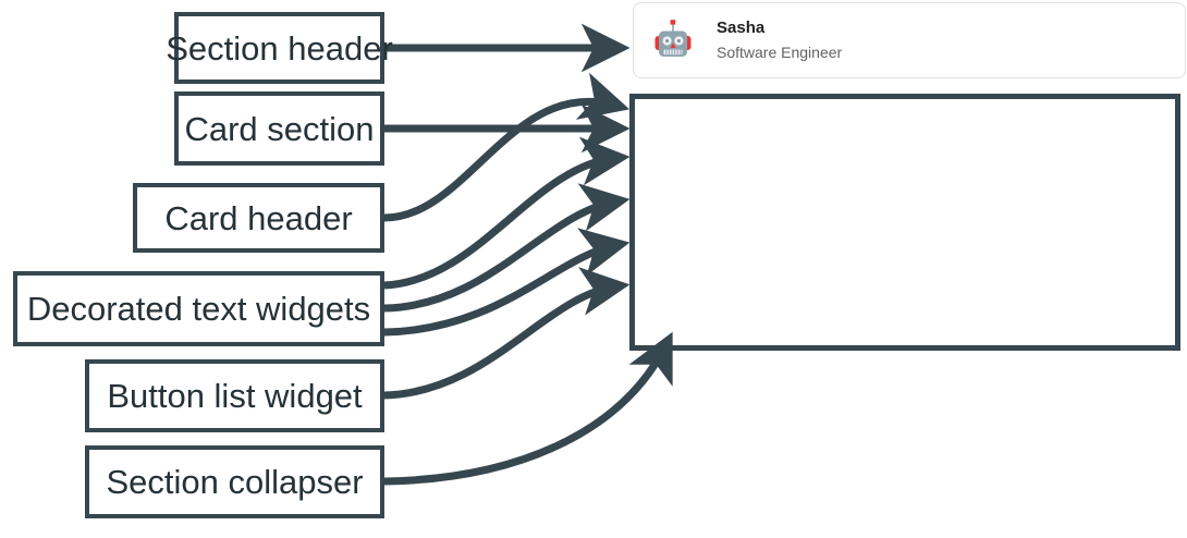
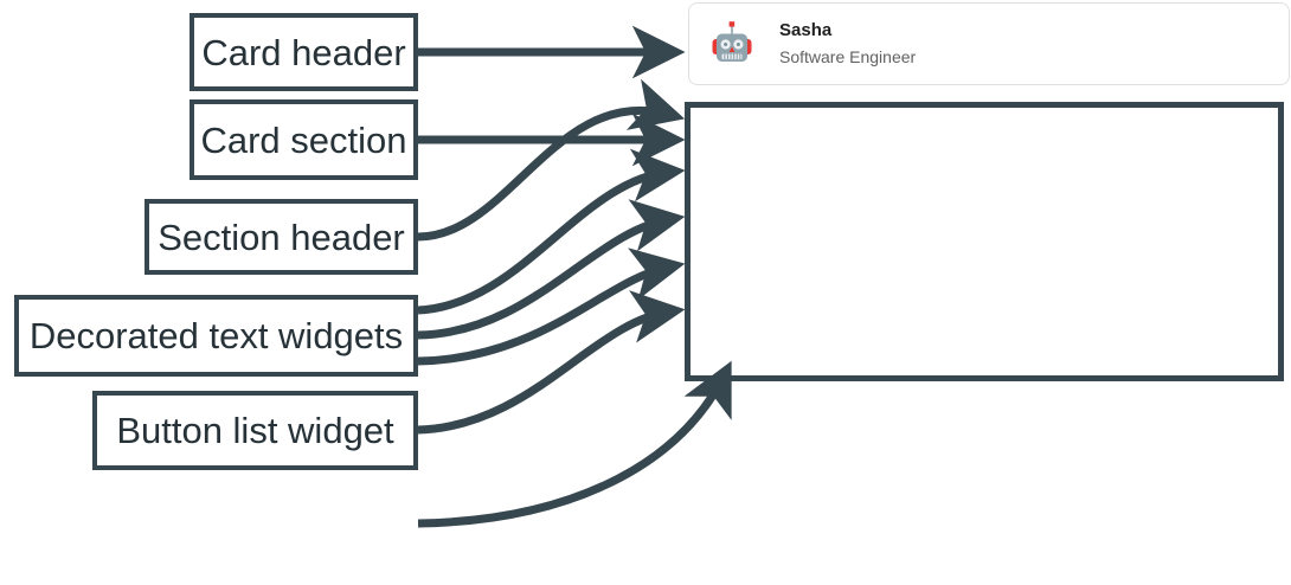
- Section header
+ Card header
  Card section
- Card header
+ Section header
  Decorated text widgets
  Button list widget
- Section collapser
  Sasha
  Software Engineer
